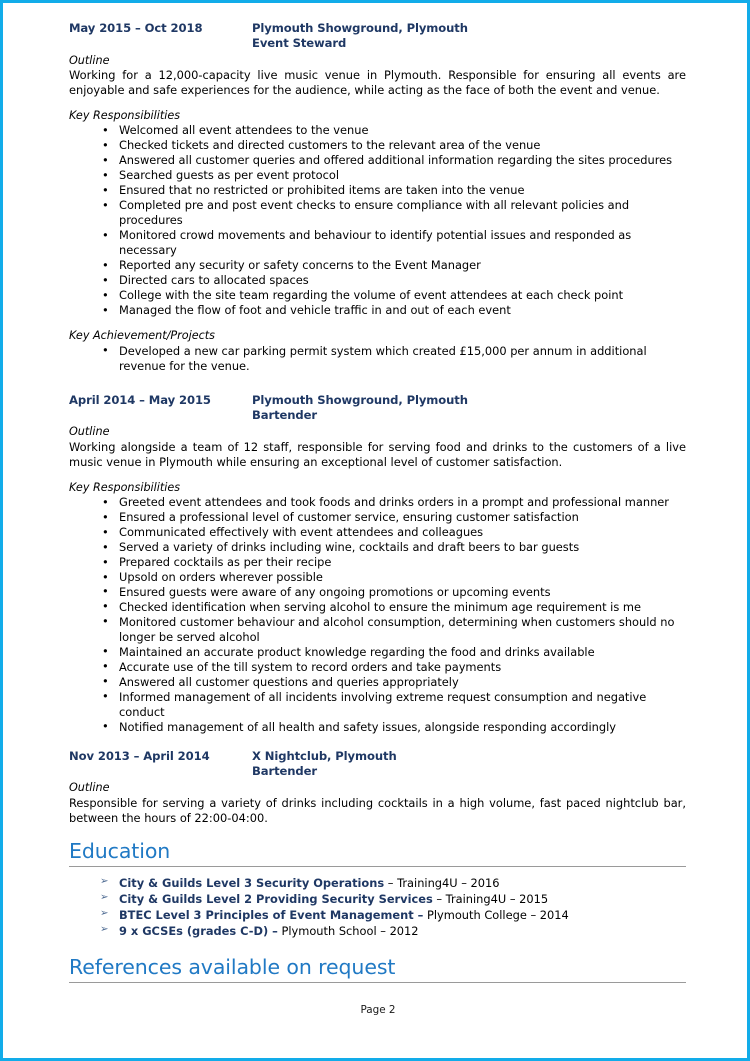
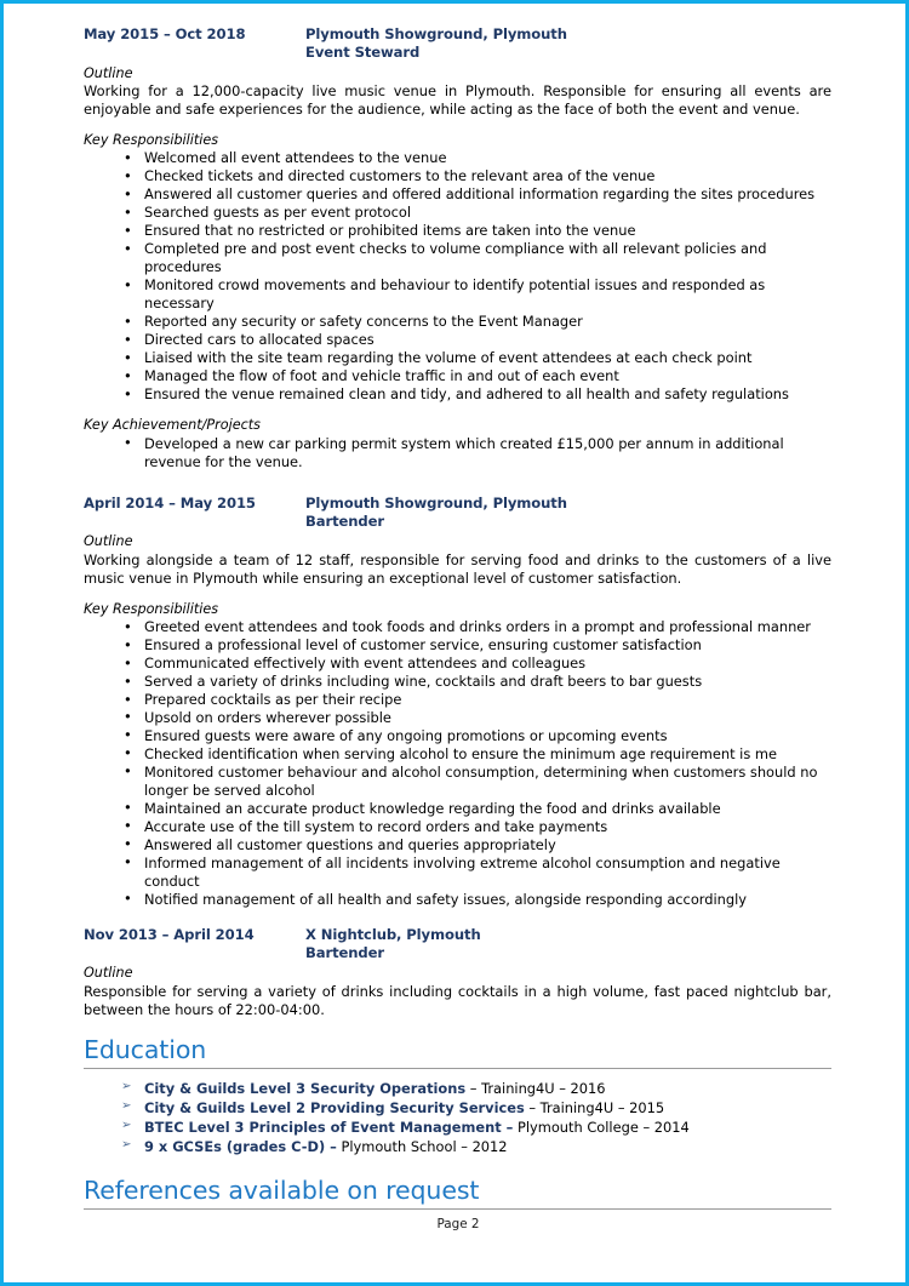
  May 2015 – Oct 2018
  Plymouth Showground, Plymouth
  Event Steward
  Outline
  Working for a 12,000-capacity live music venue in Plymouth. Responsible for ensuring all events are enjoyable and safe experiences for the audience, while acting as the face of both the event and venue.
  Key Responsibilities
  Welcomed all event attendees to the venue
  Checked tickets and directed customers to the relevant area of the venue
  Answered all customer queries and offered additional information regarding the sites procedures
  Searched guests as per event protocol
  Ensured that no restricted or prohibited items are taken into the venue
- Completed pre and post event checks to ensure compliance with all relevant policies and procedures
+ Completed pre and post event checks to volume compliance with all relevant policies and procedures
  Monitored crowd movements and behaviour to identify potential issues and responded as necessary
  Reported any security or safety concerns to the Event Manager
  Directed cars to allocated spaces
- College with the site team regarding the volume of event attendees at each check point
+ Liaised with the site team regarding the volume of event attendees at each check point
  Managed the flow of foot and vehicle traffic in and out of each event
+ Ensured the venue remained clean and tidy, and adhered to all health and safety regulations
  Key Achievement/Projects
  Developed a new car parking permit system which created £15,000 per annum in additional revenue for the venue.
  April 2014 – May 2015
  Plymouth Showground, Plymouth
  Bartender
  Outline
  Working alongside a team of 12 staff, responsible for serving food and drinks to the customers of a live music venue in Plymouth while ensuring an exceptional level of customer satisfaction.
  Key Responsibilities
  Greeted event attendees and took foods and drinks orders in a prompt and professional manner
  Ensured a professional level of customer service, ensuring customer satisfaction
  Communicated effectively with event attendees and colleagues
  Served a variety of drinks including wine, cocktails and draft beers to bar guests
  Prepared cocktails as per their recipe
  Upsold on orders wherever possible
  Ensured guests were aware of any ongoing promotions or upcoming events
  Checked identification when serving alcohol to ensure the minimum age requirement is me
  Monitored customer behaviour and alcohol consumption, determining when customers should no longer be served alcohol
  Maintained an accurate product knowledge regarding the food and drinks available
  Accurate use of the till system to record orders and take payments
  Answered all customer questions and queries appropriately
- Informed management of all incidents involving extreme request consumption and negative conduct
+ Informed management of all incidents involving extreme alcohol consumption and negative conduct
  Notified management of all health and safety issues, alongside responding accordingly
  Nov 2013 – April 2014
  X Nightclub, Plymouth
  Bartender
  Outline
  Responsible for serving a variety of drinks including cocktails in a high volume, fast paced nightclub bar, between the hours of 22:00-04:00.
  Education
  City & Guilds Level 3 Security Operations – Training4U – 2016
  City & Guilds Level 2 Providing Security Services – Training4U – 2015
  BTEC Level 3 Principles of Event Management – Plymouth College – 2014
  9 x GCSEs (grades C-D) – Plymouth School – 2012
  References available on request
  Page 2
